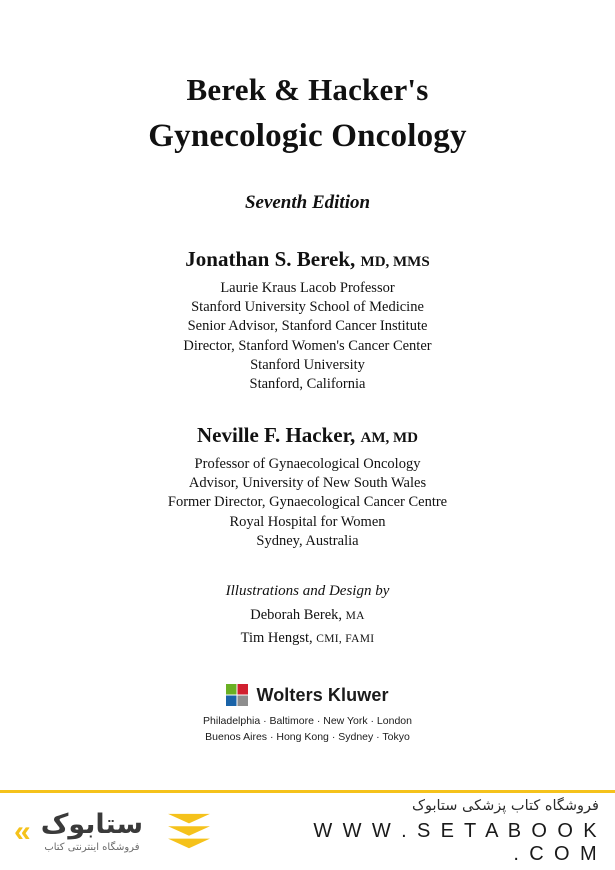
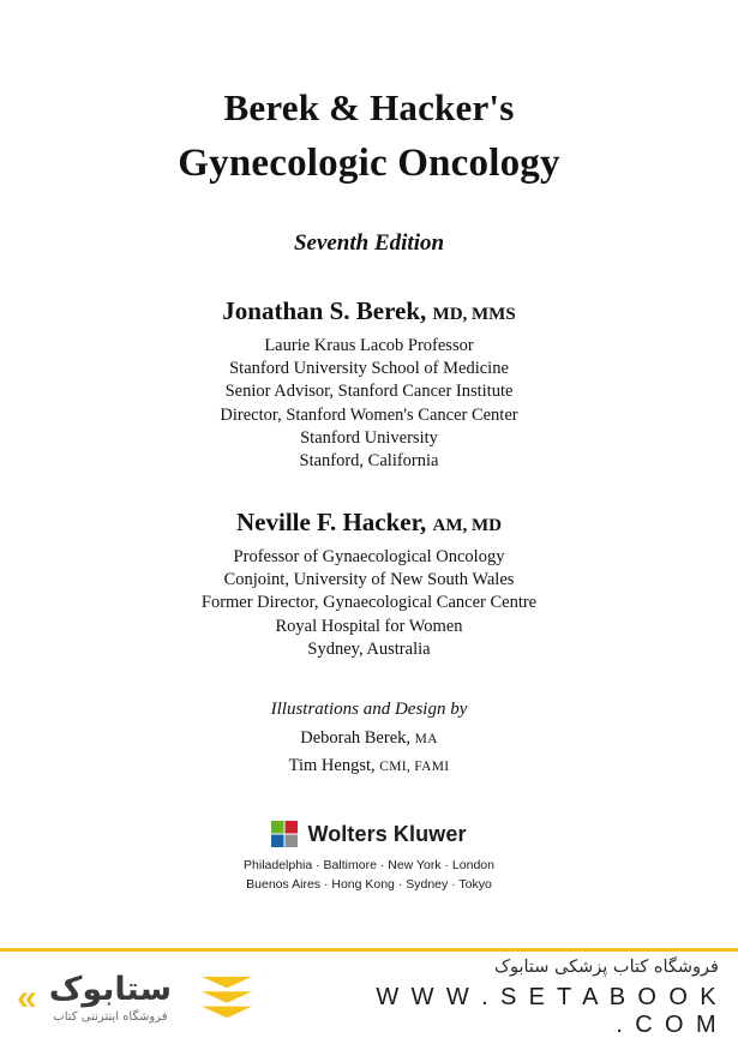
  Berek & Hacker's
  Gynecologic Oncology
  Seventh Edition
  Jonathan S. Berek, MD, MMS
  Laurie Kraus Lacob Professor
  Stanford University School of Medicine
  Senior Advisor, Stanford Cancer Institute
  Director, Stanford Women's Cancer Center
  Stanford University
  Stanford, California
  Neville F. Hacker, AM, MD
  Professor of Gynaecological Oncology
- Advisor, University of New South Wales
+ Conjoint, University of New South Wales
  Former Director, Gynaecological Cancer Centre
  Royal Hospital for Women
  Sydney, Australia
  Illustrations and Design by
  Deborah Berek, MA
  Tim Hengst, CMI, FAMI
  Wolters Kluwer
  Philadelphia · Baltimore · New York · London
  Buenos Aires · Hong Kong · Sydney · Tokyo
  «
  ستابوک
  فروشگاه اینترنتی کتاب
  فروشگاه کتاب پزشکی ستابوک
  W W W . S E T A B O O K . C O M
